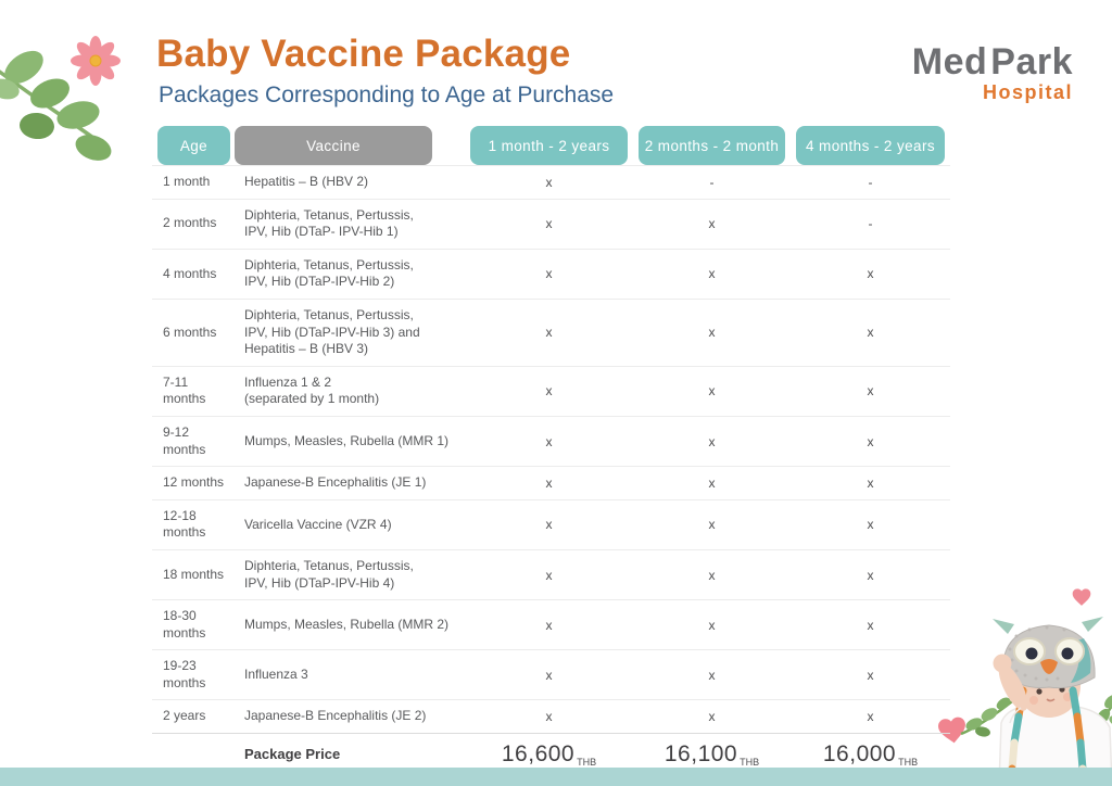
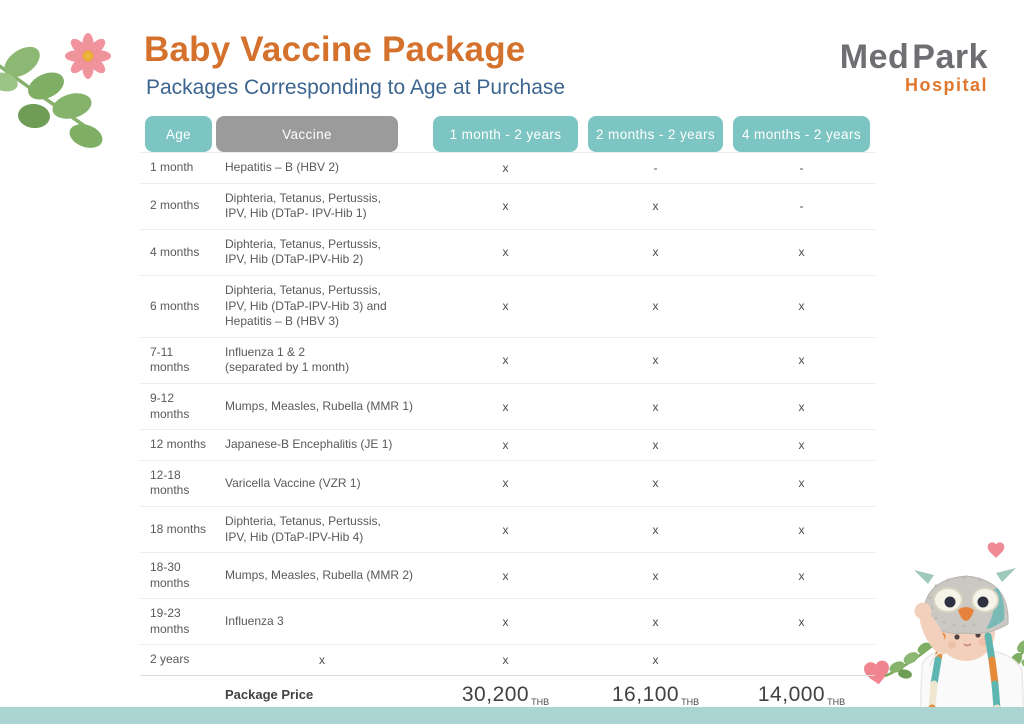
  Baby Vaccine Package
  Packages Corresponding to Age at Purchase
  MedPark
  Hospital
  Age
  Vaccine
  1 month - 2 years
- 2 months - 2 month
+ 2 months - 2 years
  4 months - 2 years
  1 month
  Hepatitis – B (HBV 2)
  x
  -
  -
  2 months
  Diphteria, Tetanus, Pertussis,
  IPV, Hib (DTaP- IPV-Hib 1)
  x
  x
  -
  4 months
  Diphteria, Tetanus, Pertussis,
  IPV, Hib (DTaP-IPV-Hib 2)
  x
  x
  x
  6 months
  Diphteria, Tetanus, Pertussis,
  IPV, Hib (DTaP-IPV-Hib 3) and
  Hepatitis – B (HBV 3)
  x
  x
  x
  7-11
  months
  Influenza 1 & 2
  (separated by 1 month)
  x
  x
  x
  9-12
  months
  Mumps, Measles, Rubella (MMR 1)
  x
  x
  x
  12 months
  Japanese-B Encephalitis (JE 1)
  x
  x
  x
  12-18
  months
- Varicella Vaccine (VZR 4)
+ Varicella Vaccine (VZR 1)
  x
  x
  x
  18 months
  Diphteria, Tetanus, Pertussis,
  IPV, Hib (DTaP-IPV-Hib 4)
  x
  x
  x
  18-30
  months
  Mumps, Measles, Rubella (MMR 2)
  x
  x
  x
  19-23
  months
  Influenza 3
  x
  x
  x
  2 years
- Japanese-B Encephalitis (JE 2)
  x
  x
  x
  Package Price
- 16,600 THB
+ 30,200 THB
  16,100 THB
- 16,000 THB
+ 14,000 THB
